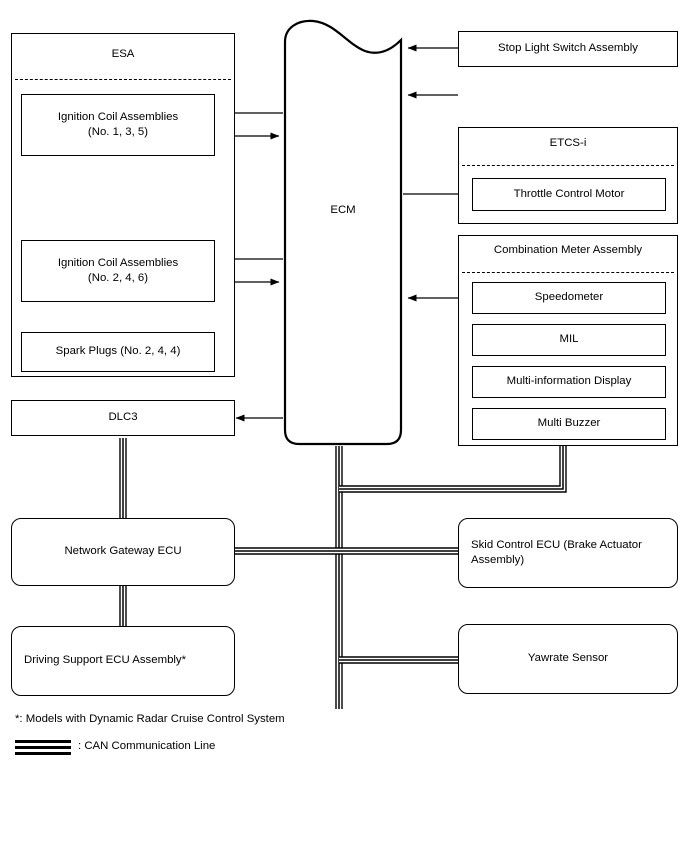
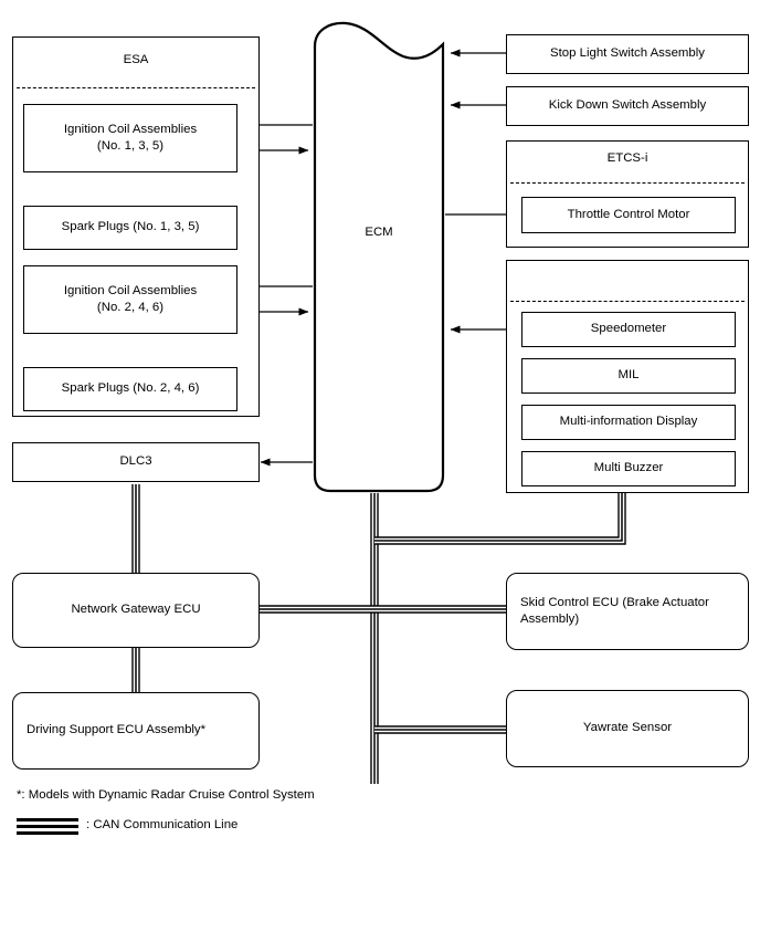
  ECM
  ESA
  Ignition Coil Assemblies
  (No. 1, 3, 5)
+ Spark Plugs (No. 1, 3, 5)
  Ignition Coil Assemblies
  (No. 2, 4, 6)
- Spark Plugs (No. 2, 4, 4)
+ Spark Plugs (No. 2, 4, 6)
  DLC3
  Network Gateway ECU
  Driving Support ECU Assembly*
  Stop Light Switch Assembly
+ Kick Down Switch Assembly
  ETCS-i
  Throttle Control Motor
- Combination Meter Assembly
  Speedometer
  MIL
  Multi-information Display
  Multi Buzzer
  Skid Control ECU (Brake Actuator Assembly)
  Yawrate Sensor
  *: Models with Dynamic Radar Cruise Control System
  : CAN Communication Line
